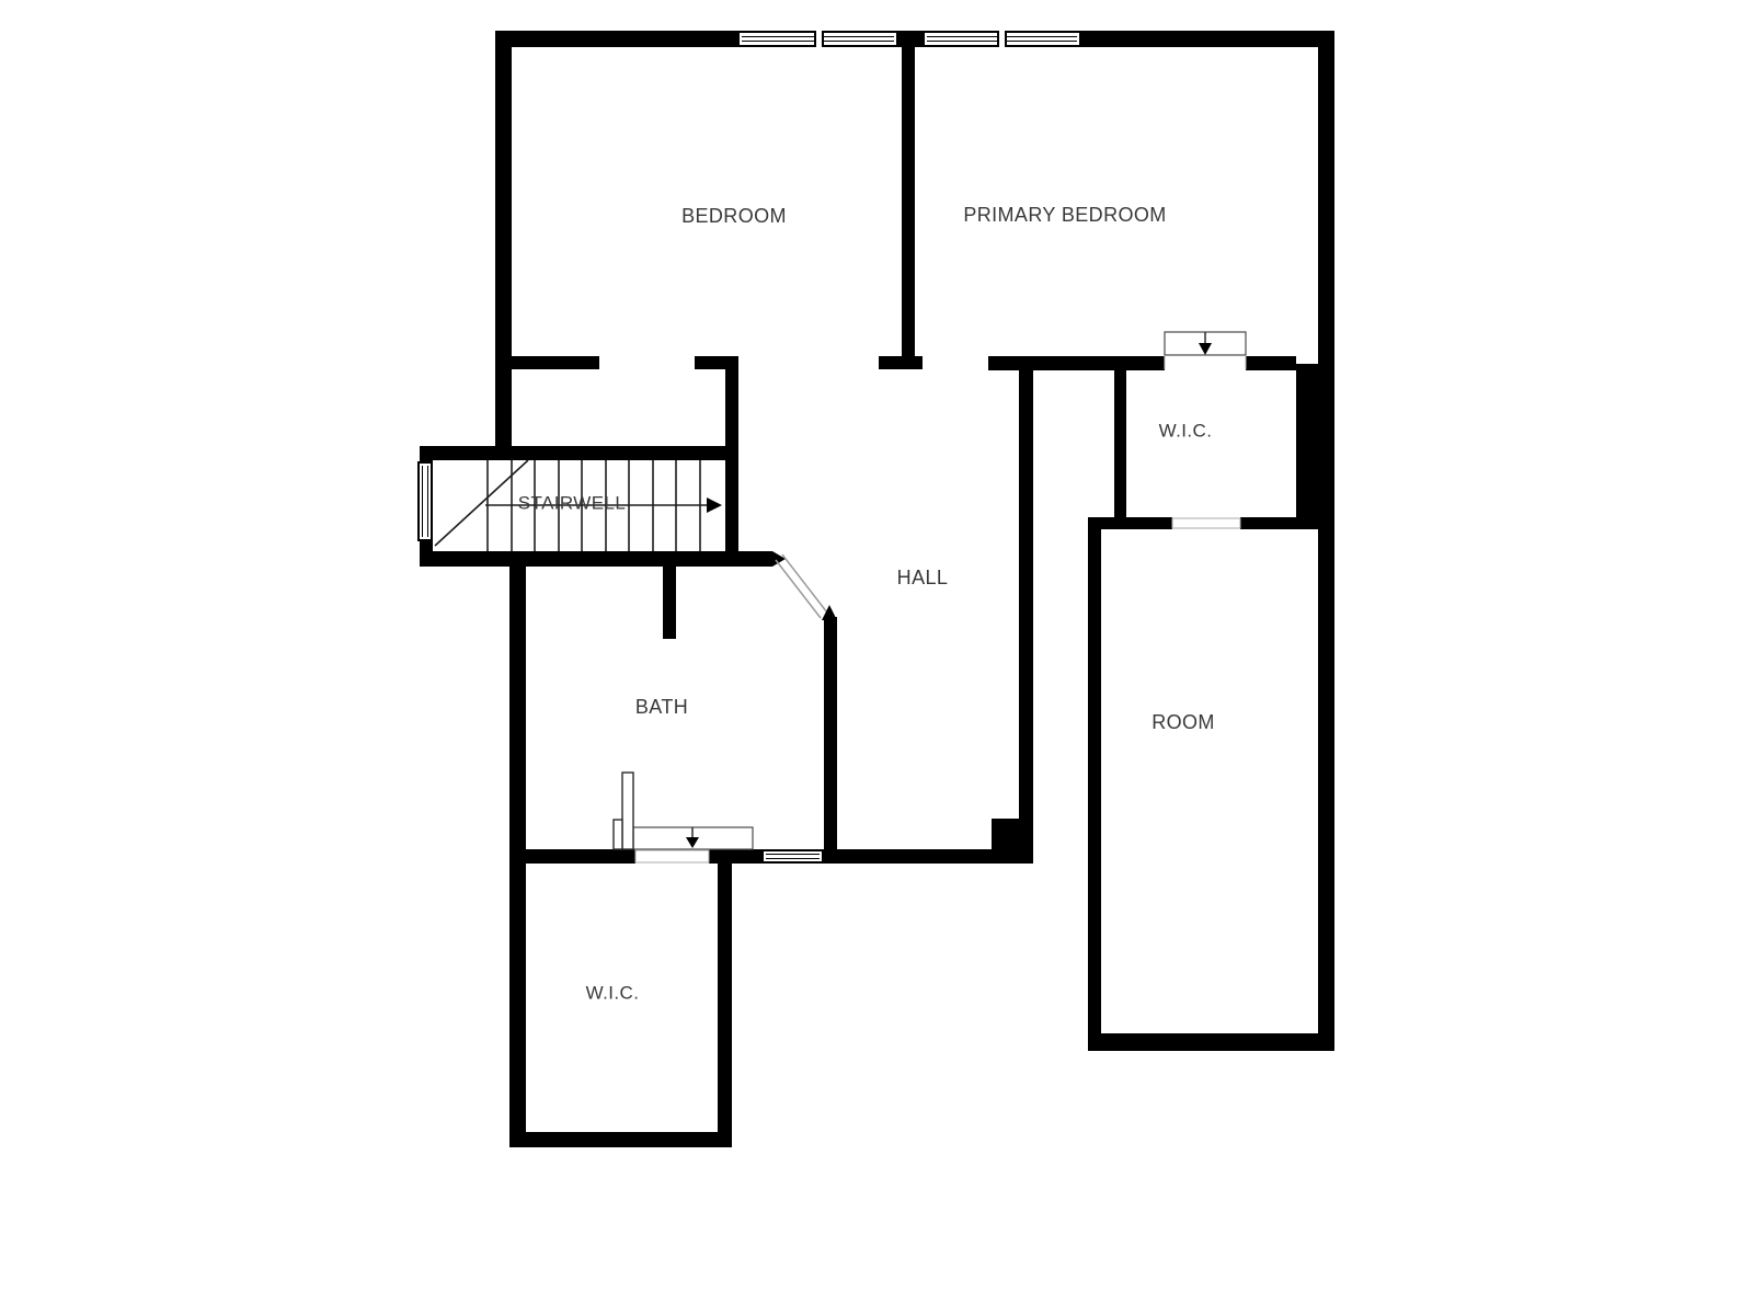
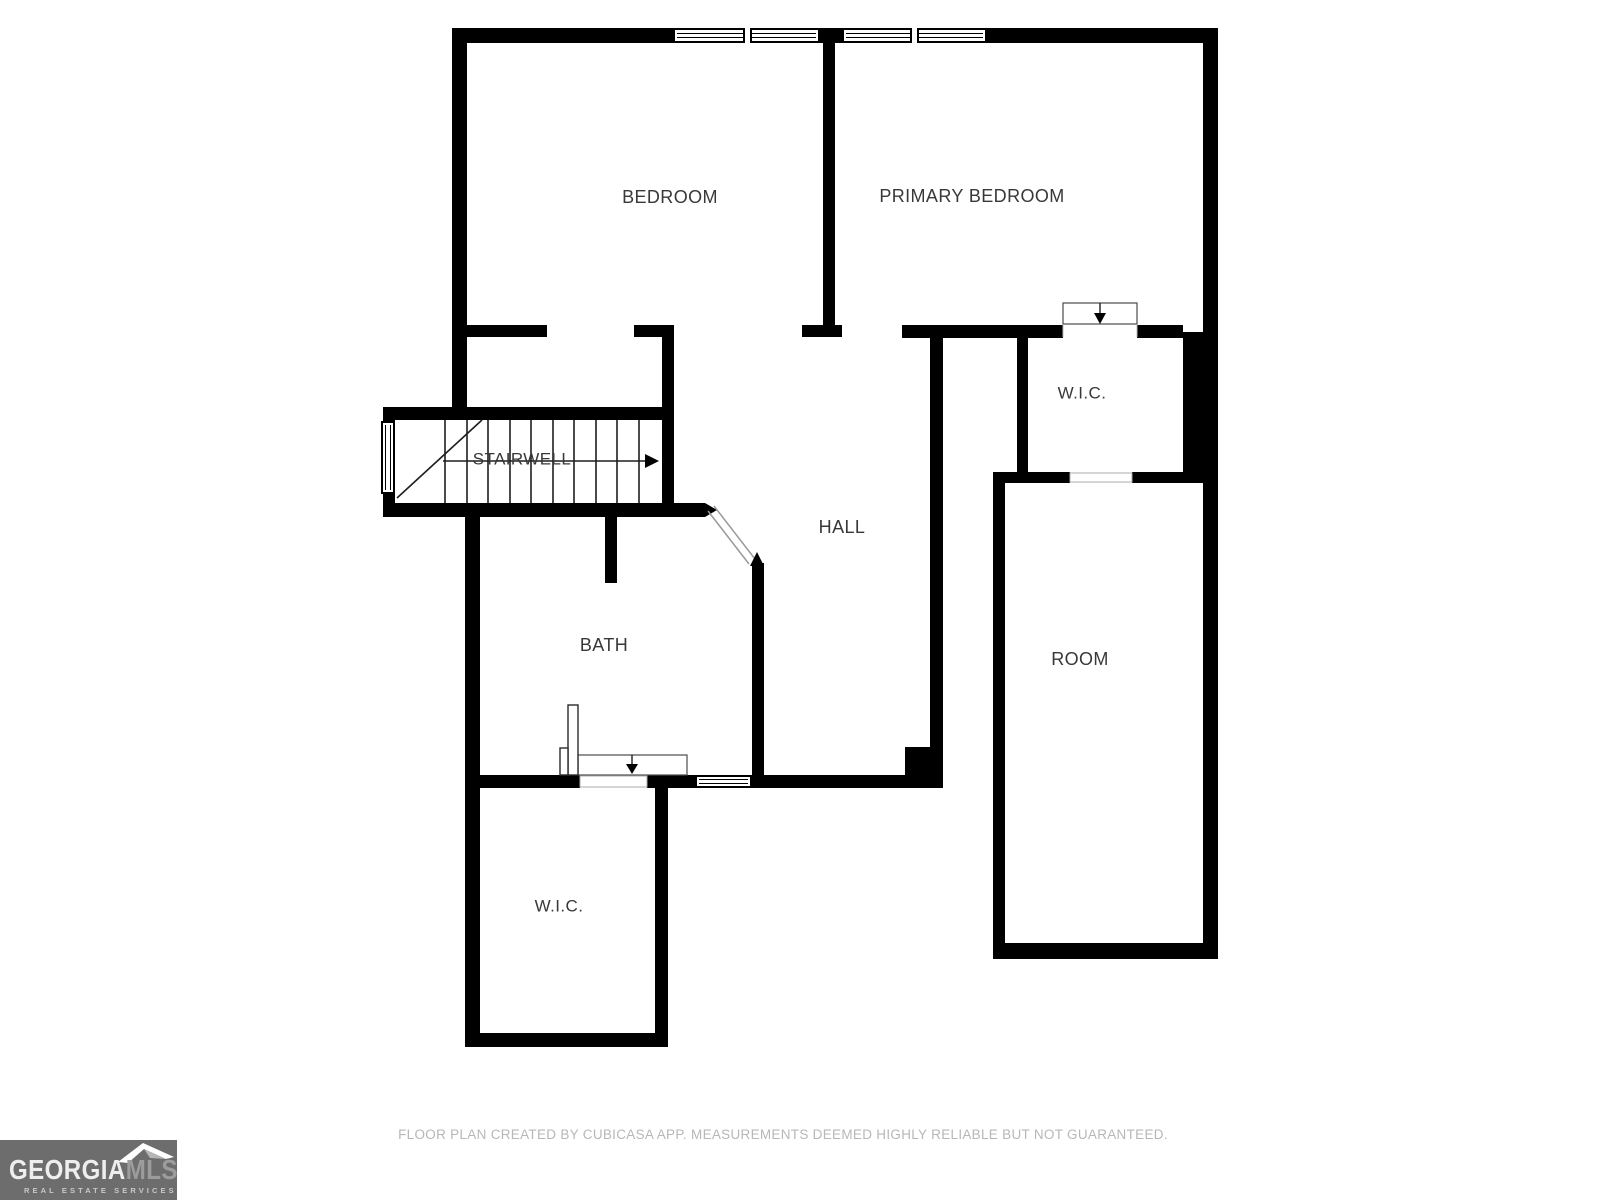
  BEDROOM
  PRIMARY BEDROOM
  W.I.C.
  STAIRWELL
  HALL
  BATH
  ROOM
  W.I.C.
+ FLOOR PLAN CREATED BY CUBICASA APP. MEASUREMENTS DEEMED HIGHLY RELIABLE BUT NOT GUARANTEED.
+ GEORGIAMLS
+ REAL ESTATE SERVICES
